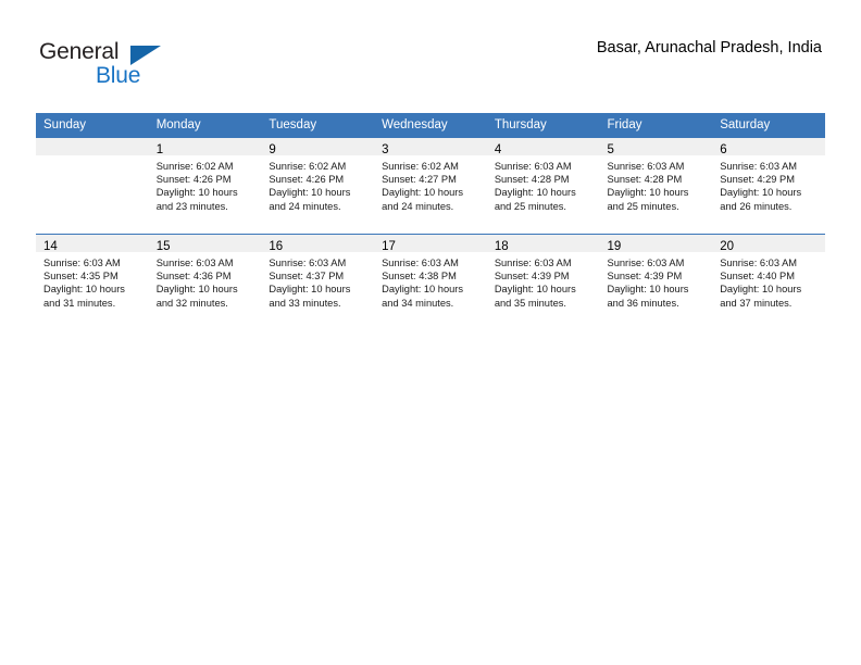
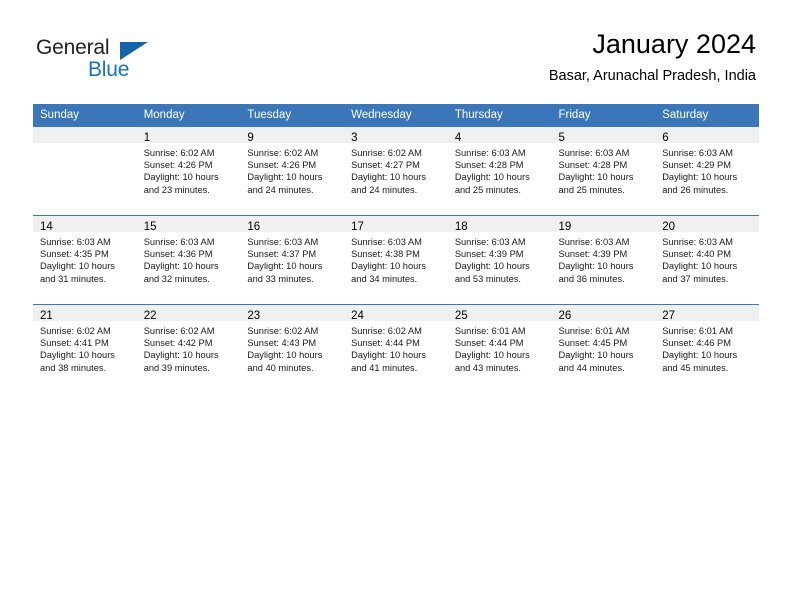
  General
  Blue
+ January 2024
  Basar, Arunachal Pradesh, India
  Sunday	Monday	Tuesday	Wednesday	Thursday	Friday	Saturday
  	1Sunrise: 6:02 AMSunset: 4:26 PMDaylight: 10 hoursand 23 minutes.	9Sunrise: 6:02 AMSunset: 4:26 PMDaylight: 10 hoursand 24 minutes.	3Sunrise: 6:02 AMSunset: 4:27 PMDaylight: 10 hoursand 24 minutes.	4Sunrise: 6:03 AMSunset: 4:28 PMDaylight: 10 hoursand 25 minutes.	5Sunrise: 6:03 AMSunset: 4:28 PMDaylight: 10 hoursand 25 minutes.	6Sunrise: 6:03 AMSunset: 4:29 PMDaylight: 10 hoursand 26 minutes.
- 14Sunrise: 6:03 AMSunset: 4:35 PMDaylight: 10 hoursand 31 minutes.	15Sunrise: 6:03 AMSunset: 4:36 PMDaylight: 10 hoursand 32 minutes.	16Sunrise: 6:03 AMSunset: 4:37 PMDaylight: 10 hoursand 33 minutes.	17Sunrise: 6:03 AMSunset: 4:38 PMDaylight: 10 hoursand 34 minutes.	18Sunrise: 6:03 AMSunset: 4:39 PMDaylight: 10 hoursand 35 minutes.	19Sunrise: 6:03 AMSunset: 4:39 PMDaylight: 10 hoursand 36 minutes.	20Sunrise: 6:03 AMSunset: 4:40 PMDaylight: 10 hoursand 37 minutes.
+ 14Sunrise: 6:03 AMSunset: 4:35 PMDaylight: 10 hoursand 31 minutes.	15Sunrise: 6:03 AMSunset: 4:36 PMDaylight: 10 hoursand 32 minutes.	16Sunrise: 6:03 AMSunset: 4:37 PMDaylight: 10 hoursand 33 minutes.	17Sunrise: 6:03 AMSunset: 4:38 PMDaylight: 10 hoursand 34 minutes.	18Sunrise: 6:03 AMSunset: 4:39 PMDaylight: 10 hoursand 53 minutes.	19Sunrise: 6:03 AMSunset: 4:39 PMDaylight: 10 hoursand 36 minutes.	20Sunrise: 6:03 AMSunset: 4:40 PMDaylight: 10 hoursand 37 minutes.
+ 21Sunrise: 6:02 AMSunset: 4:41 PMDaylight: 10 hoursand 38 minutes.	22Sunrise: 6:02 AMSunset: 4:42 PMDaylight: 10 hoursand 39 minutes.	23Sunrise: 6:02 AMSunset: 4:43 PMDaylight: 10 hoursand 40 minutes.	24Sunrise: 6:02 AMSunset: 4:44 PMDaylight: 10 hoursand 41 minutes.	25Sunrise: 6:01 AMSunset: 4:44 PMDaylight: 10 hoursand 43 minutes.	26Sunrise: 6:01 AMSunset: 4:45 PMDaylight: 10 hoursand 44 minutes.	27Sunrise: 6:01 AMSunset: 4:46 PMDaylight: 10 hoursand 45 minutes.
